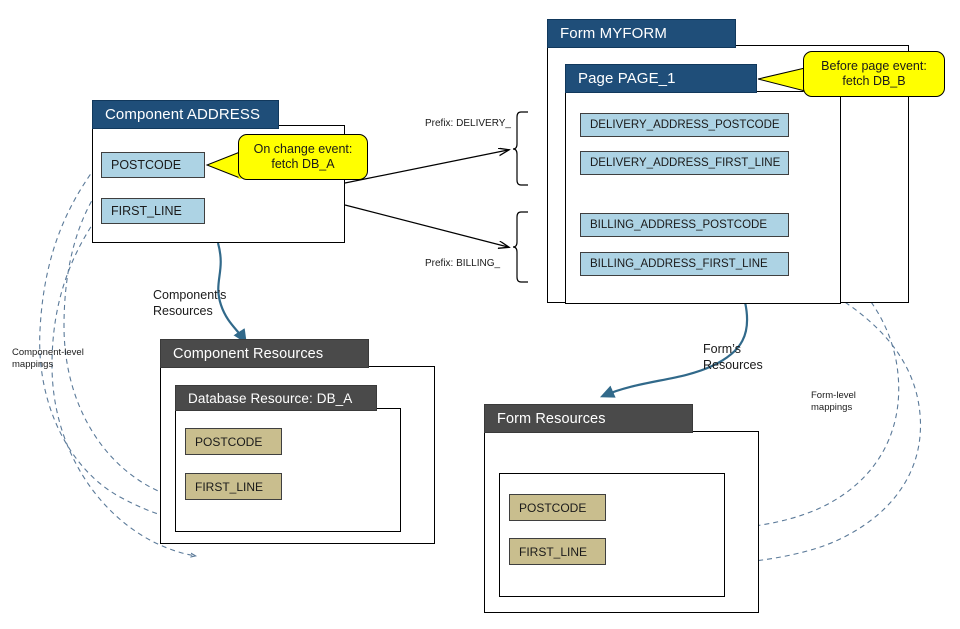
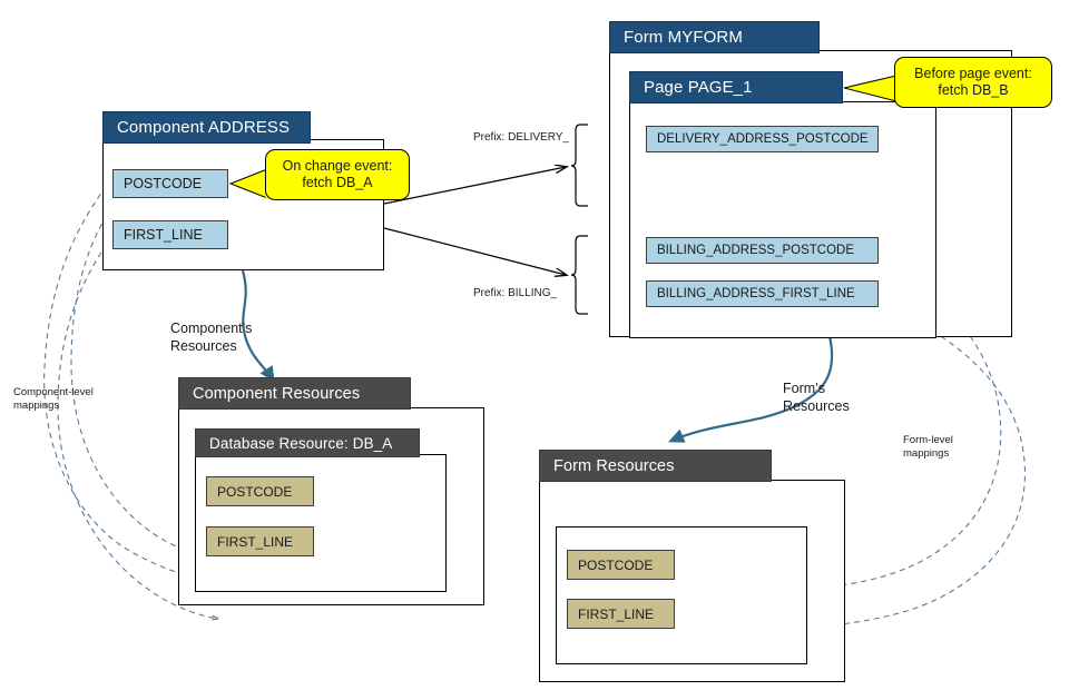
  Component ADDRESS
  POSTCODE
  FIRST_LINE
  Form MYFORM
  Page PAGE_1
  DELIVERY_ADDRESS_POSTCODE
- DELIVERY_ADDRESS_FIRST_LINE
  BILLING_ADDRESS_POSTCODE
  BILLING_ADDRESS_FIRST_LINE
  Component Resources
  Database Resource: DB_A
  POSTCODE
  FIRST_LINE
  Form Resources
  POSTCODE
  FIRST_LINE
  On change event:
  fetch DB_A
  Before page event:
  fetch DB_B
  Prefix: DELIVERY_
  Prefix: BILLING_
  Component’s
  Resources
  Form’s
  Resources
  Component-level
  mappings
  Form-level
  mappings
